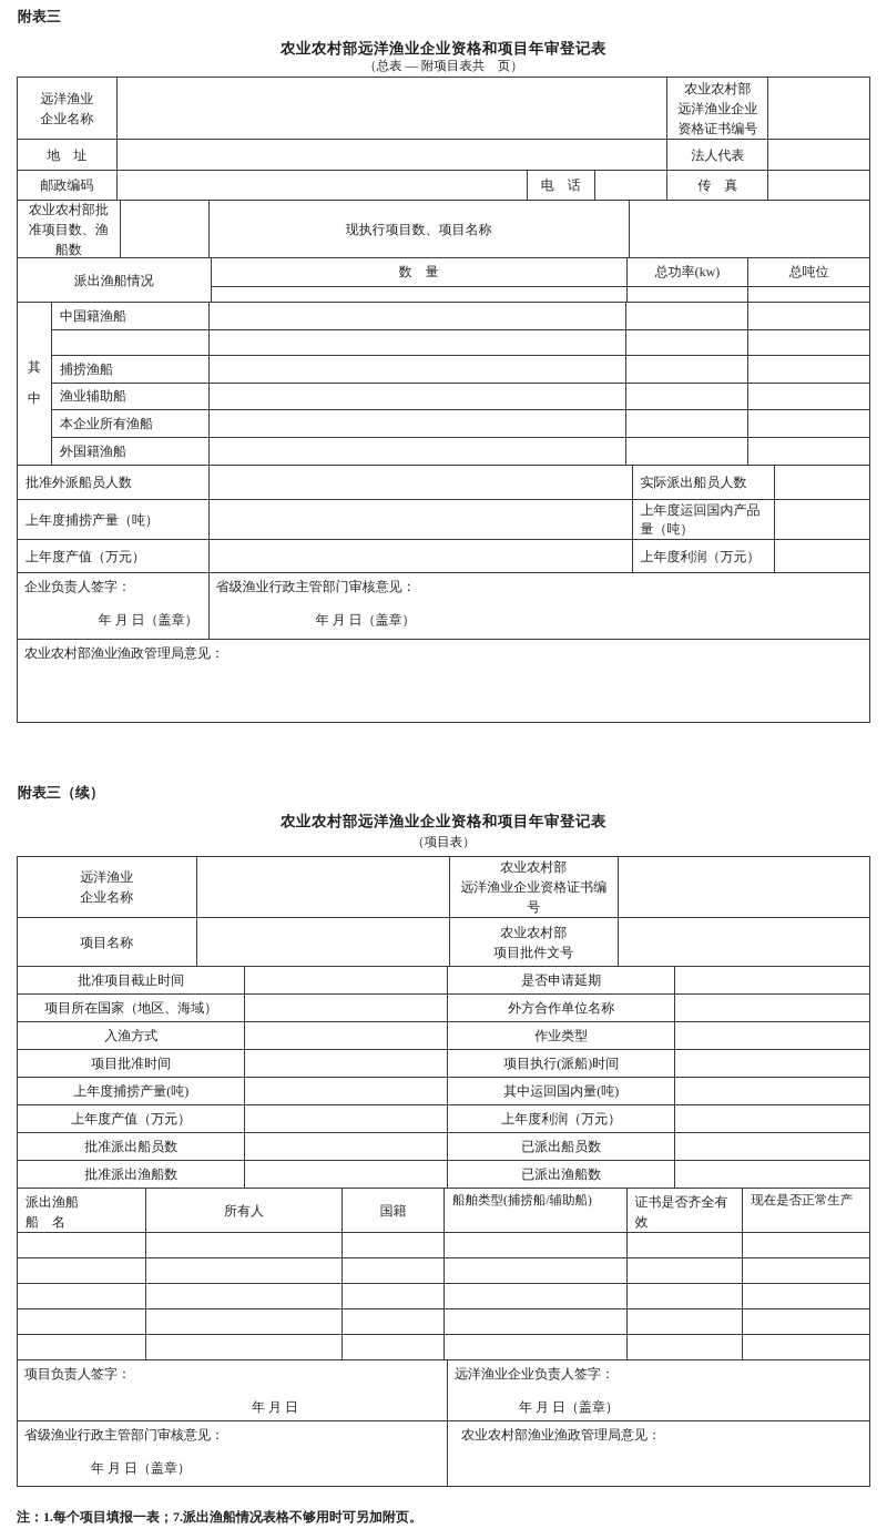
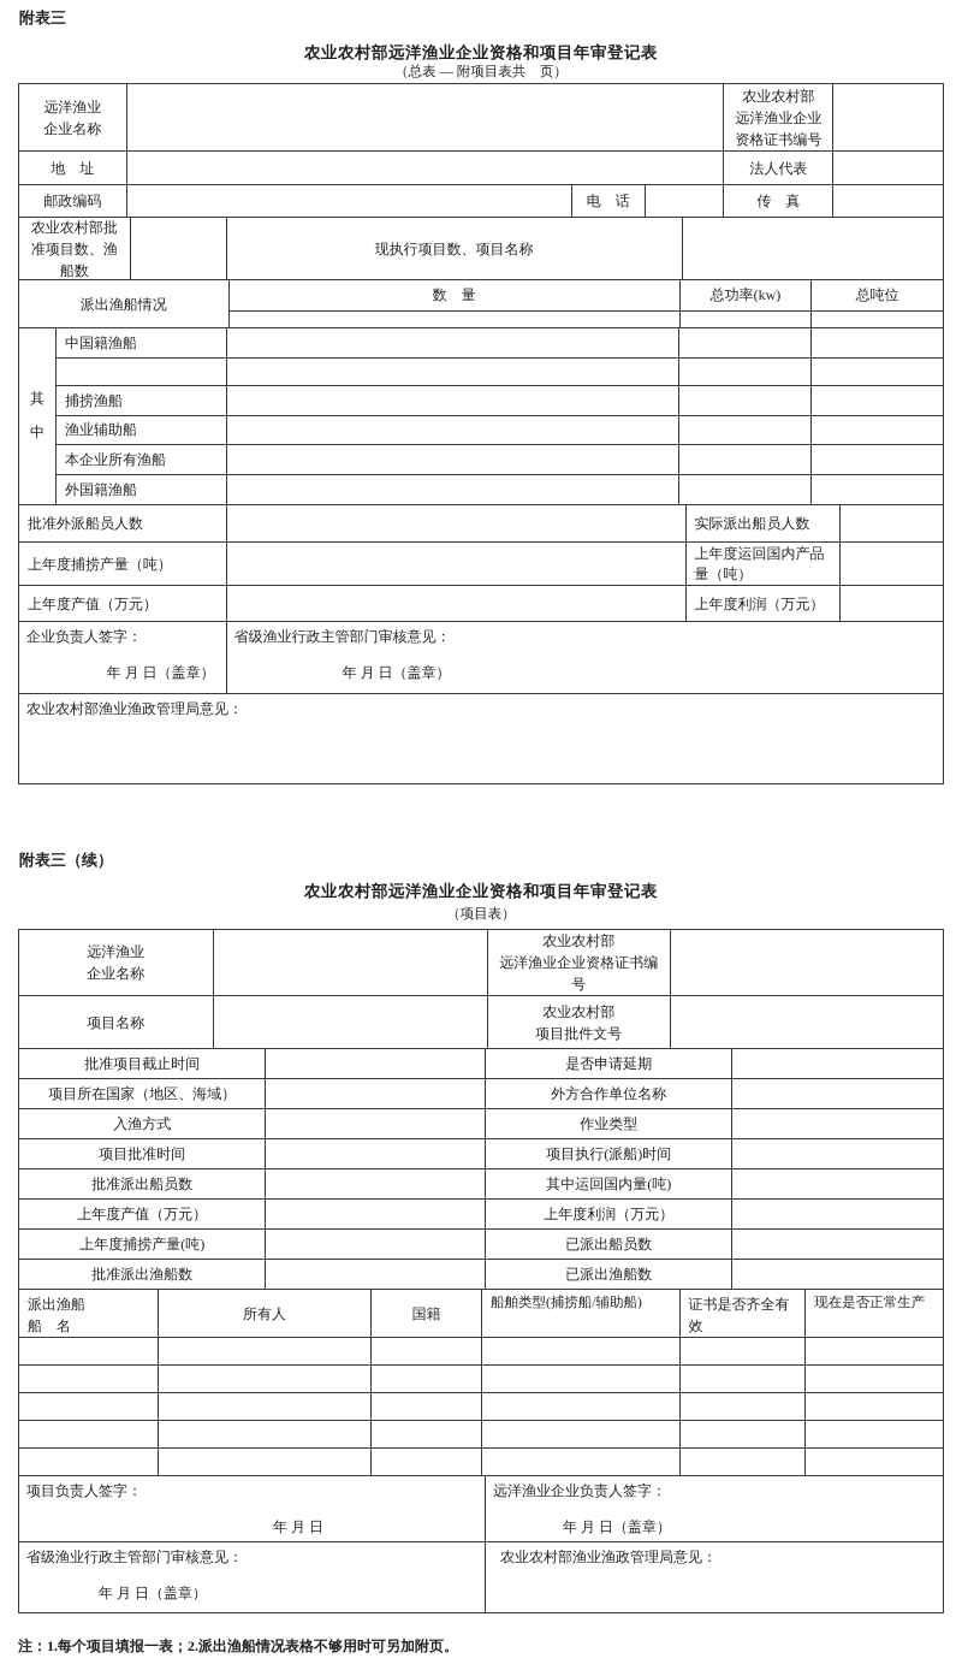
  附表三
  农业农村部远洋渔业企业资格和项目年审登记表
  （总表 — 附项目表共 页）
  远洋渔业
  企业名称
  农业农村部
  远洋渔业企业
  资格证书编号
  地 址
  法人代表
  邮政编码
  电 话
  传 真
  农业农村部批
  准项目数、渔
  船数
  现执行项目数、项目名称
  派出渔船情况
  数 量
  总功率(kw)
  总吨位
  其
  中
  中国籍渔船
  捕捞渔船
  渔业辅助船
  本企业所有渔船
  外国籍渔船
  批准外派船员人数
  实际派出船员人数
  上年度捕捞产量（吨）
  上年度运回国内产品量（吨）
  上年度产值（万元）
  上年度利润（万元）
  企业负责人签字：
  年 月 日（盖章）
  省级渔业行政主管部门审核意见：
  年 月 日（盖章）
  农业农村部渔业渔政管理局意见：
  附表三（续）
  农业农村部远洋渔业企业资格和项目年审登记表
  （项目表）
  远洋渔业
  企业名称
  农业农村部
  远洋渔业企业资格证书编
  号
  项目名称
  农业农村部
  项目批件文号
  批准项目截止时间
  是否申请延期
  项目所在国家（地区、海域）
  外方合作单位名称
  入渔方式
  作业类型
  项目批准时间
  项目执行(派船)时间
- 上年度捕捞产量(吨)
+ 批准派出船员数
  其中运回国内量(吨)
  上年度产值（万元）
  上年度利润（万元）
- 批准派出船员数
+ 上年度捕捞产量(吨)
  已派出船员数
  批准派出渔船数
  已派出渔船数
  派出渔船
  船 名
  所有人
  国籍
  船舶类型(捕捞船/辅助船)
  证书是否齐全有
  效
  现在是否正常生产
  项目负责人签字：
  年 月 日
  远洋渔业企业负责人签字：
  年 月 日（盖章）
  省级渔业行政主管部门审核意见：
  年 月 日（盖章）
  农业农村部渔业渔政管理局意见：
- 注：1.每个项目填报一表；7.派出渔船情况表格不够用时可另加附页。
+ 注：1.每个项目填报一表；2.派出渔船情况表格不够用时可另加附页。
